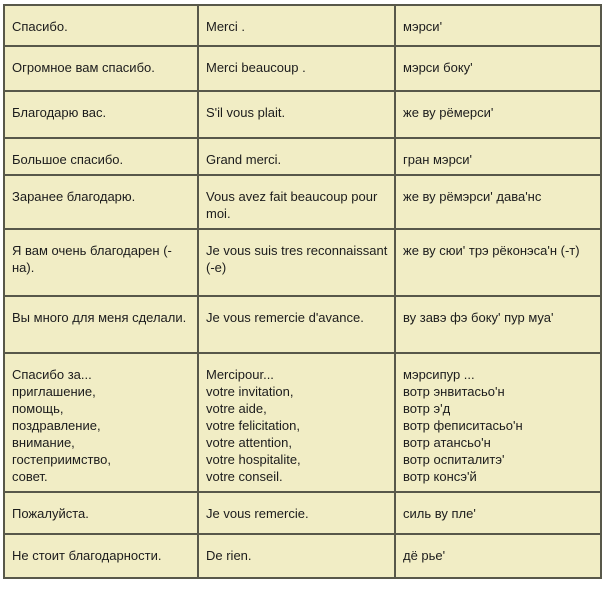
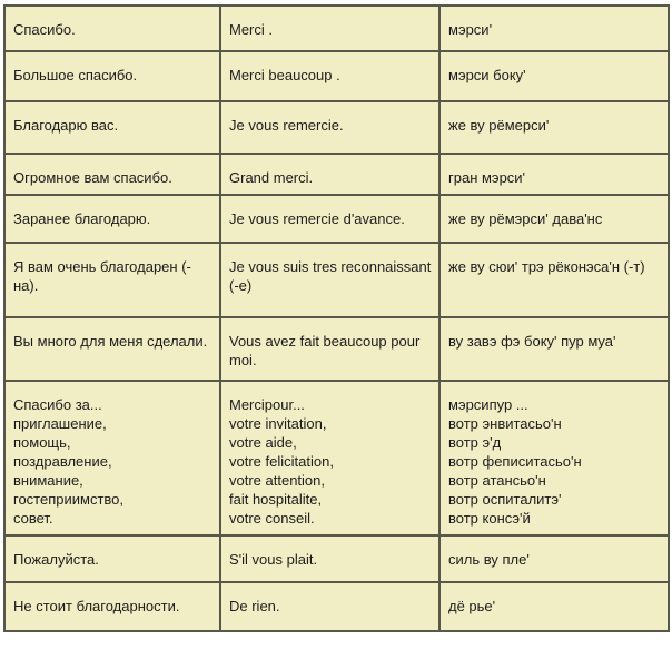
  Спасибо.	Merci .	мэрси'
- Огромное вам спасибо.	Merci beaucoup .	мэрси боку'
+ Большое спасибо.	Merci beaucoup .	мэрси боку'
- Благодарю вас.	S'il vous plait.	же ву рёмерси'
+ Благодарю вас.	Je vous remercie.	же ву рёмерси'
- Большое спасибо.	Grand merci.	гран мэрси'
+ Огромное вам спасибо.	Grand merci.	гран мэрси'
- Заранее благодарю.	Vous avez fait beaucoup pour moi.	же ву рёмэрси' дава'нс
+ Заранее благодарю.	Je vous remercie d'avance.	же ву рёмэрси' дава'нс
  Я вам очень благодарен (-на).	Je vous suis tres reconnaissant (-e)	же ву сюи' трэ рёконэса'н (-т)
- Вы много для меня сделали.	Je vous remercie d'avance.	ву завэ фэ боку' пур муа'
+ Вы много для меня сделали.	Vous avez fait beaucoup pour moi.	ву завэ фэ боку' пур муа'
- Спасибо за... приглашение, помощь, поздравление, внимание, гостеприимство, совет.	Mercipour... votre invitation, votre aide, votre felicitation, votre attention, votre hospitalite, votre conseil.	мэрсипур ... вотр энвитасьо'н вотр э'д вотр феписитасьо'н вотр атансьо'н вотр оспиталитэ' вотр консэ'й
+ Спасибо за... приглашение, помощь, поздравление, внимание, гостеприимство, совет.	Mercipour... votre invitation, votre aide, votre felicitation, votre attention, fait hospitalite, votre conseil.	мэрсипур ... вотр энвитасьо'н вотр э'д вотр феписитасьо'н вотр атансьо'н вотр оспиталитэ' вотр консэ'й
- Пожалуйста.	Je vous remercie.	силь ву пле'
+ Пожалуйста.	S'il vous plait.	силь ву пле'
  Не стоит благодарности.	De rien.	дё рье'
